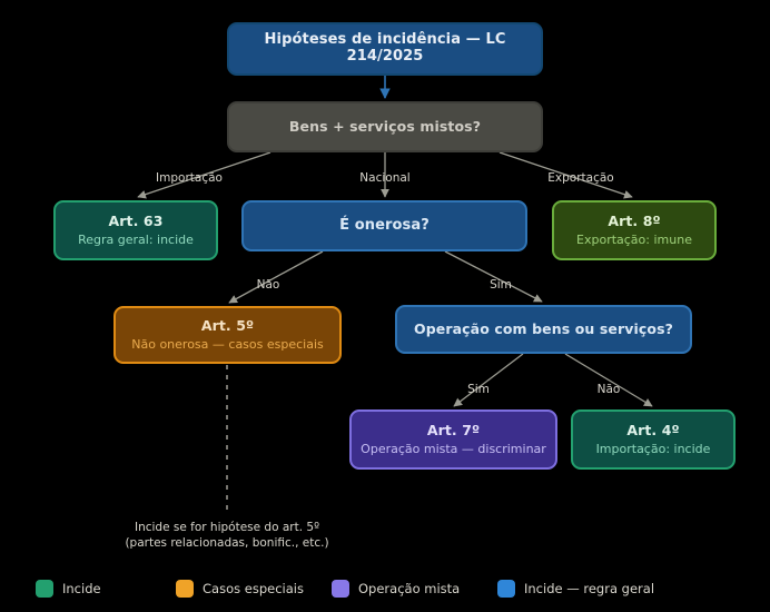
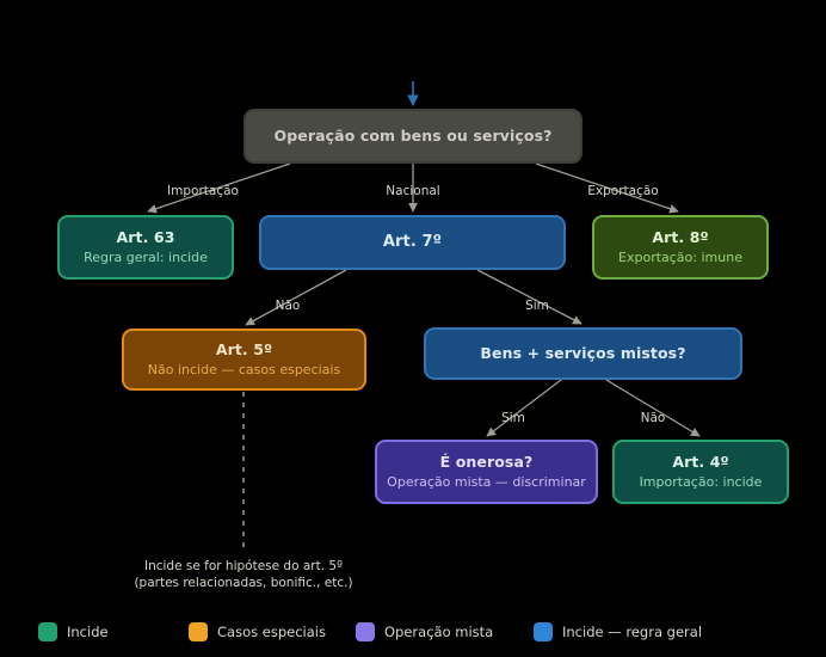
- Hipóteses de incidência — LC 214/2025
- Bens + serviços mistos?
+ Operação com bens ou serviços?
  Art. 63
  Regra geral: incide
- É onerosa?
+ Art. 7º
  Art. 8º
  Exportação: imune
  Art. 5º
- Não onerosa — casos especiais
+ Não incide — casos especiais
- Operação com bens ou serviços?
+ Bens + serviços mistos?
- Art. 7º
+ É onerosa?
  Operação mista — discriminar
  Art. 4º
  Importação: incide
  Importação
  Nacional
  Exportação
  Não
  Sim
  Sim
  Não
  Incide se for hipótese do art. 5º
  (partes relacionadas, bonific., etc.)
  Incide
  Casos especiais
  Operação mista
  Incide — regra geral
